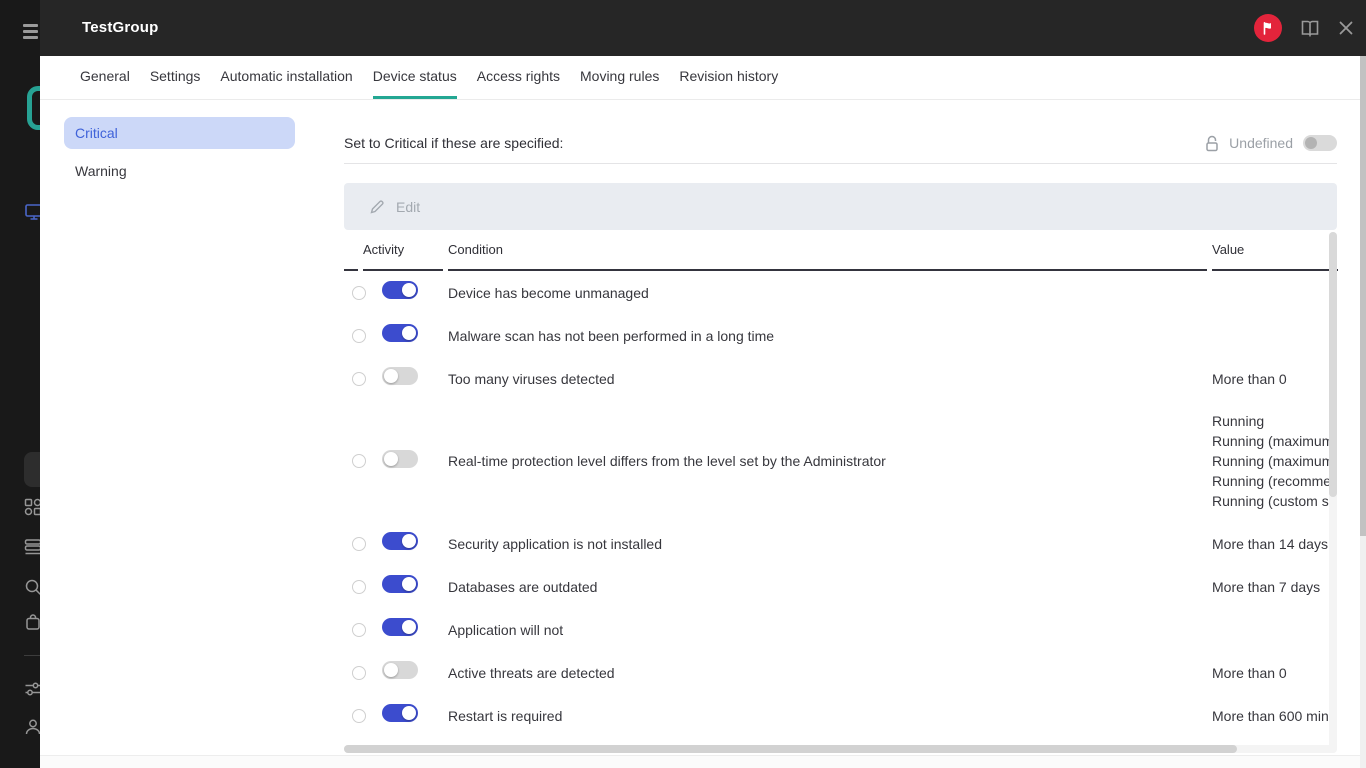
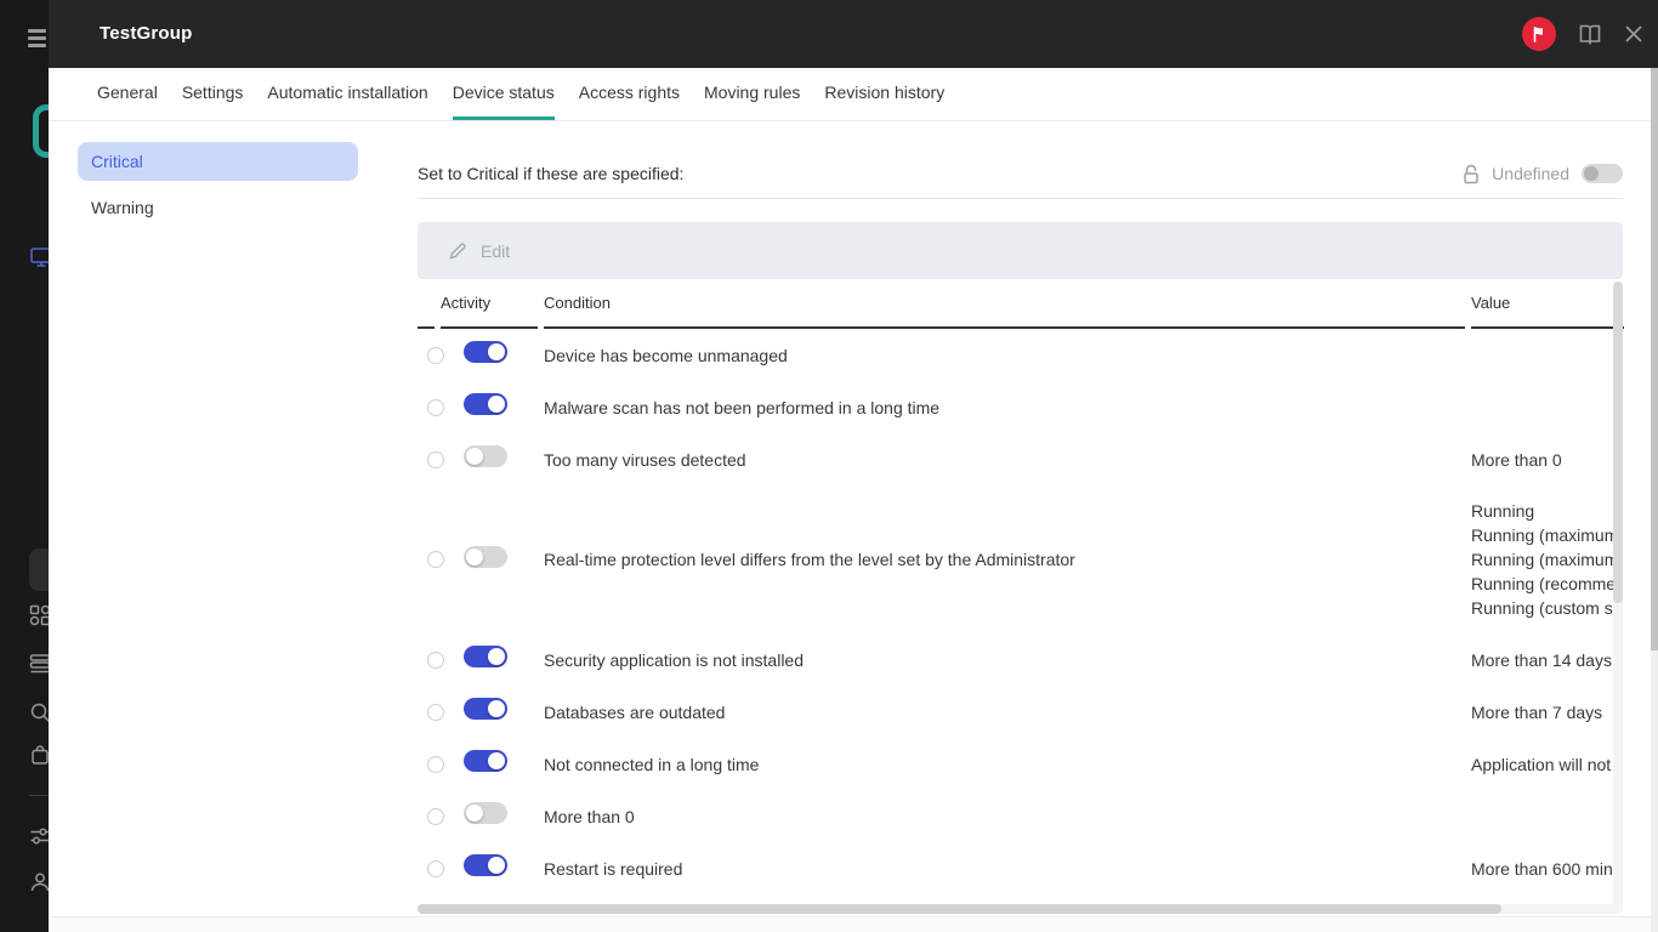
  TestGroup
  General
  Settings
  Automatic installation
  Device status
  Access rights
  Moving rules
  Revision history
  Critical
  Warning
  Set to Critical if these are specified:
  Undefined
  Edit
  Activity
  Condition
  Value
  Device has become unmanaged
  Malware scan has not been performed in a long time
  Too many viruses detected
  More than 0
  Real-time protection level differs from the level set by the Administrator
  Running
  Running (maximum
  Running (maximum
  Running (recomme
  Running (custom s
  Security application is not installed
  More than 14 days
  Databases are outdated
  More than 7 days
+ Not connected in a long time
  Application will not
- Active threats are detected
  More than 0
  Restart is required
  More than 600 min
